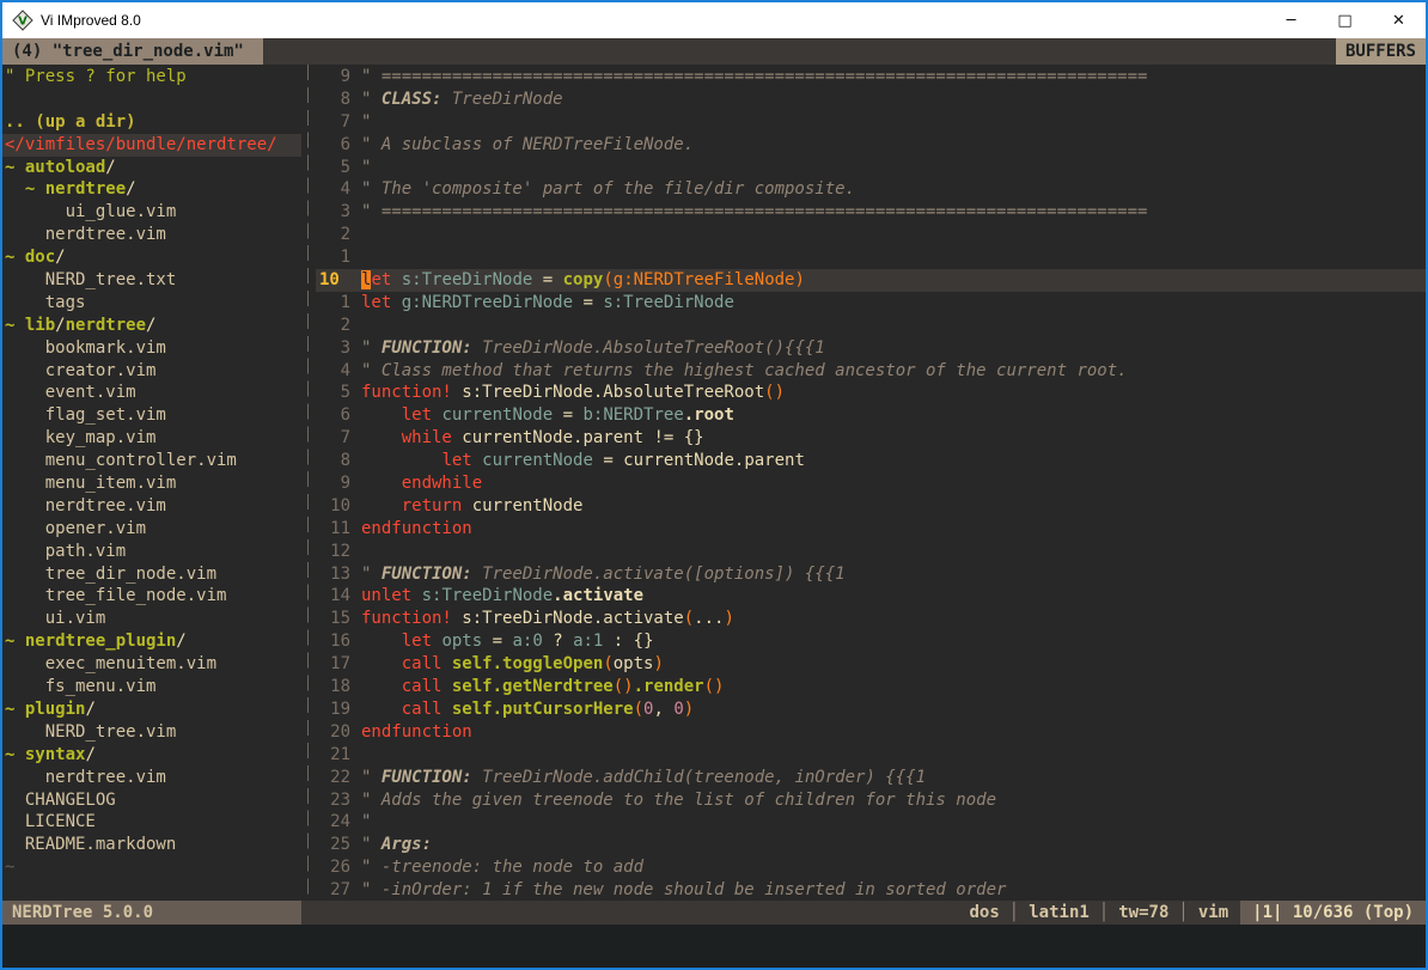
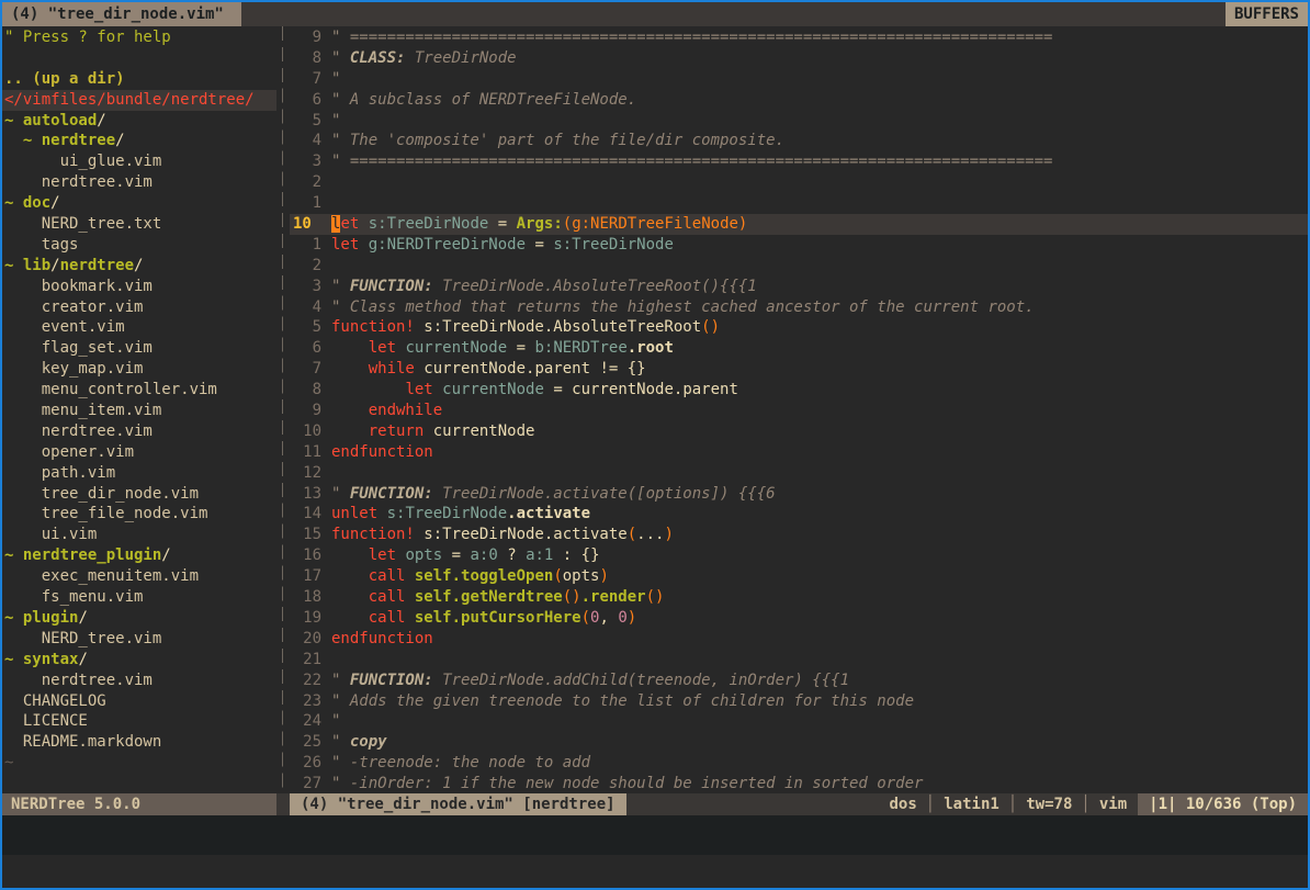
- V
- Vi IMproved 8.0
- ─
- □
- ✕
  (4) "tree_dir_node.vim"
  BUFFERS
  " Press ? for help
  .. (up a dir)
  </vimfiles/bundle/nerdtree/
  ~ autoload/
  ~ nerdtree/
  ui_glue.vim
  nerdtree.vim
  ~ doc/
  NERD_tree.txt
  tags
  ~ lib/nerdtree/
  bookmark.vim
  creator.vim
  event.vim
  flag_set.vim
  key_map.vim
  menu_controller.vim
  menu_item.vim
  nerdtree.vim
  opener.vim
  path.vim
  tree_dir_node.vim
  tree_file_node.vim
  ui.vim
  ~ nerdtree_plugin/
  exec_menuitem.vim
  fs_menu.vim
  ~ plugin/
  NERD_tree.vim
  ~ syntax/
  nerdtree.vim
  CHANGELOG
  LICENCE
  README.markdown
  ~
  9
  " ============================================================================
  8
  " CLASS: TreeDirNode
  7
  "
  6
  " A subclass of NERDTreeFileNode.
  5
  "
  4
  " The 'composite' part of the file/dir composite.
  3
  " ============================================================================
  2
  1
  10
- let s:TreeDirNode = copy(g:NERDTreeFileNode)
+ let s:TreeDirNode = Args:(g:NERDTreeFileNode)
  1
  let g:NERDTreeDirNode = s:TreeDirNode
  2
  3
  " FUNCTION: TreeDirNode.AbsoluteTreeRoot(){{{1
  4
  " Class method that returns the highest cached ancestor of the current root.
  5
  function! s:TreeDirNode.AbsoluteTreeRoot()
  6
  let currentNode = b:NERDTree.root
  7
  while currentNode.parent != {}
  8
  let currentNode = currentNode.parent
  9
  endwhile
  10
  return currentNode
  11
  endfunction
  12
  13
- " FUNCTION: TreeDirNode.activate([options]) {{{1
+ " FUNCTION: TreeDirNode.activate([options]) {{{6
  14
  unlet s:TreeDirNode.activate
  15
  function! s:TreeDirNode.activate(...)
  16
  let opts = a:0 ? a:1 : {}
  17
  call self.toggleOpen(opts)
  18
  call self.getNerdtree().render()
  19
  call self.putCursorHere(0, 0)
  20
  endfunction
  21
  22
  " FUNCTION: TreeDirNode.addChild(treenode, inOrder) {{{1
  23
  " Adds the given treenode to the list of children for this node
  24
  "
  25
- " Args:
+ " copy
  26
  " -treenode: the node to add
  27
  " -inOrder: 1 if the new node should be inserted in sorted order
  NERDTree 5.0.0
+ (4) "tree_dir_node.vim" [nerdtree]
  dos
  │
  latin1
  │
  tw=78
  │
  vim
  |1| 10/636 (Top)
